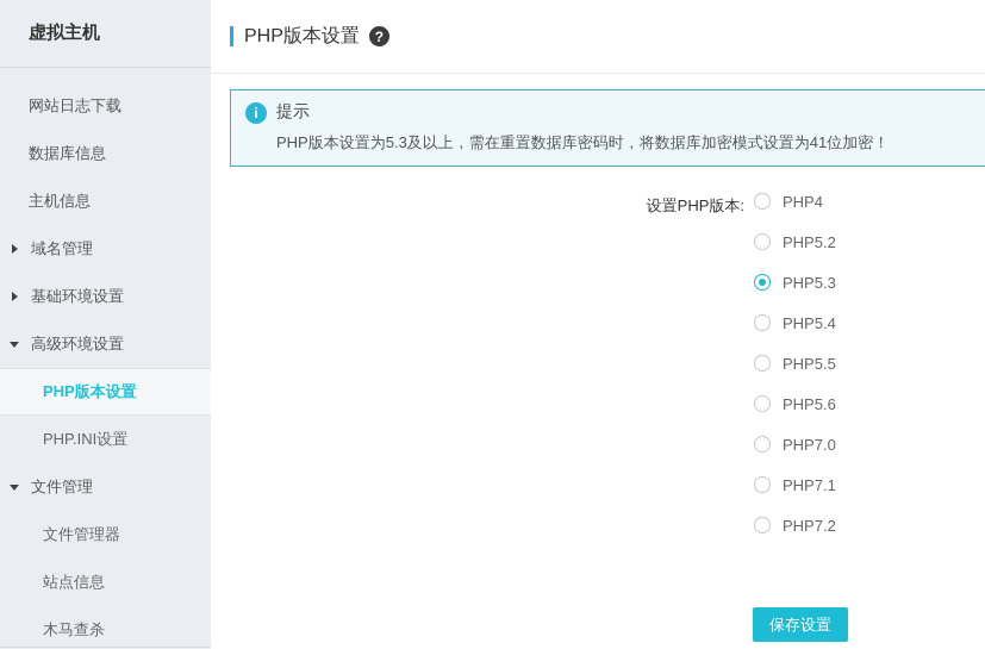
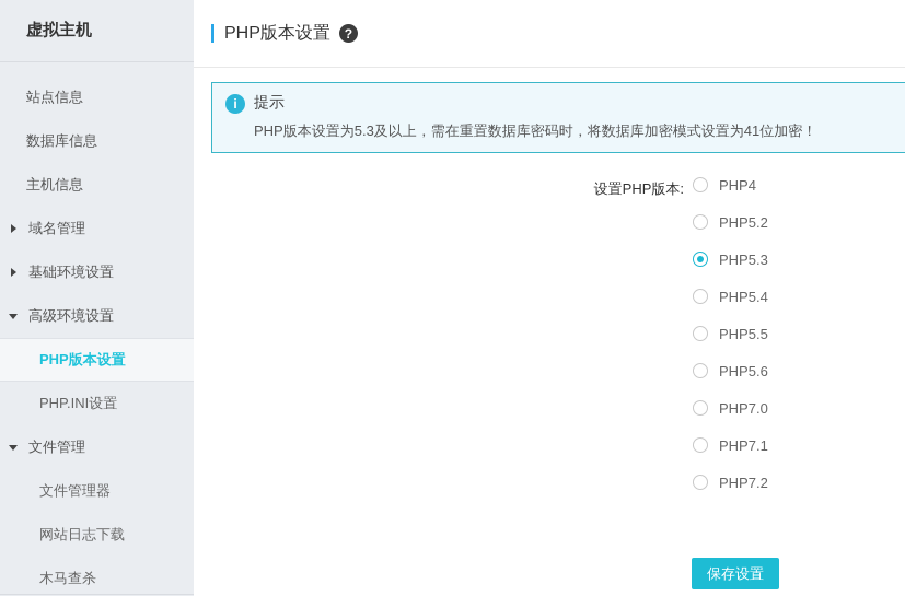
  虚拟主机
- 网站日志下载
+ 站点信息
  数据库信息
  主机信息
  域名管理
  基础环境设置
  高级环境设置
  PHP版本设置
  PHP.INI设置
  文件管理
  文件管理器
- 站点信息
+ 网站日志下载
  木马查杀
  PHP版本设置
  ?
  i
  提示
  PHP版本设置为5.3及以上，需在重置数据库密码时，将数据库加密模式设置为41位加密！
  设置PHP版本:
  PHP4
  PHP5.2
  PHP5.3
  PHP5.4
  PHP5.5
  PHP5.6
  PHP7.0
  PHP7.1
  PHP7.2
  保存设置
